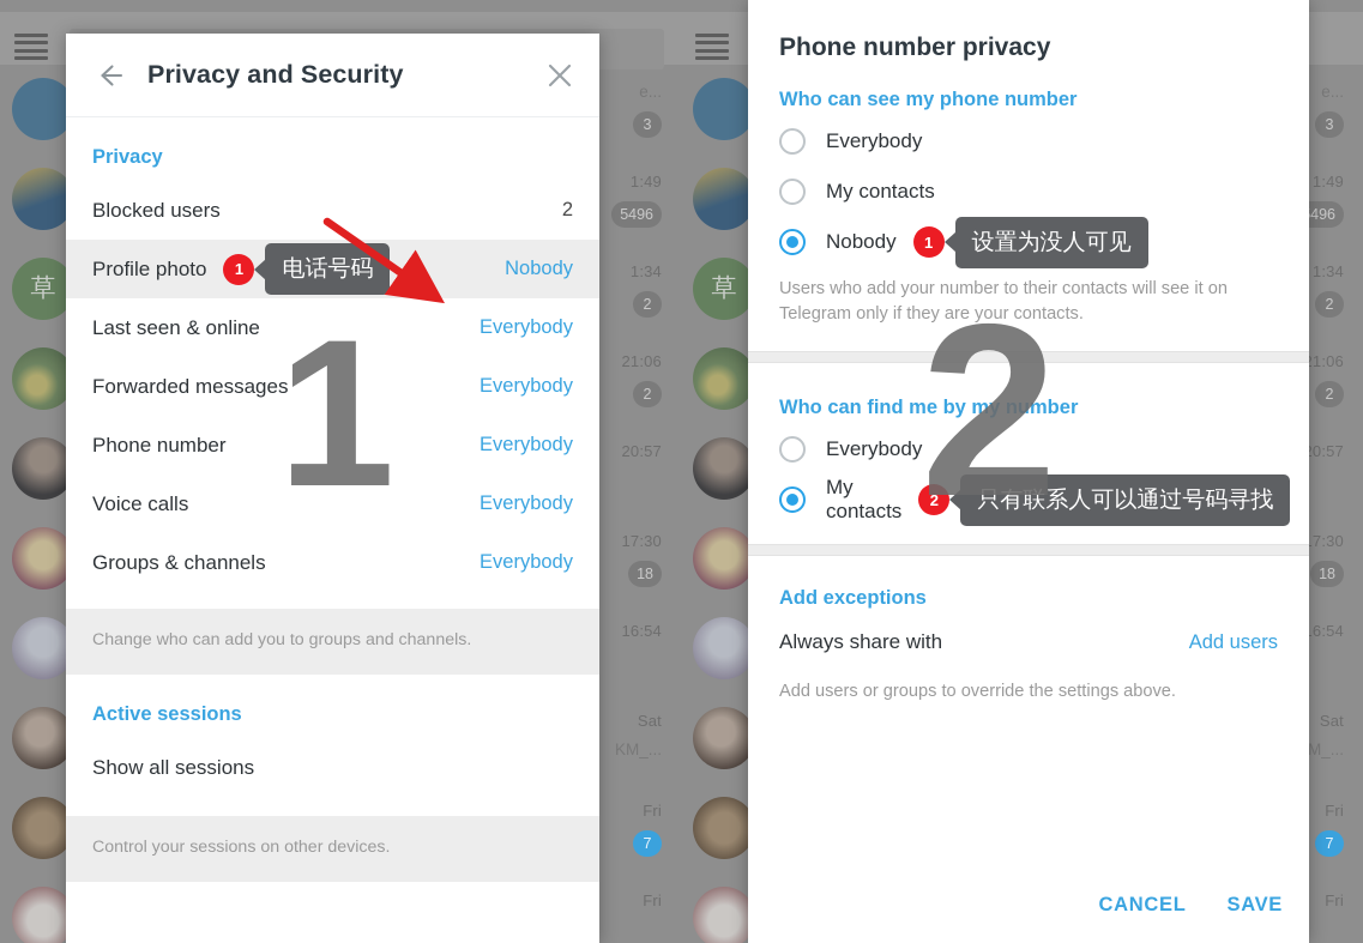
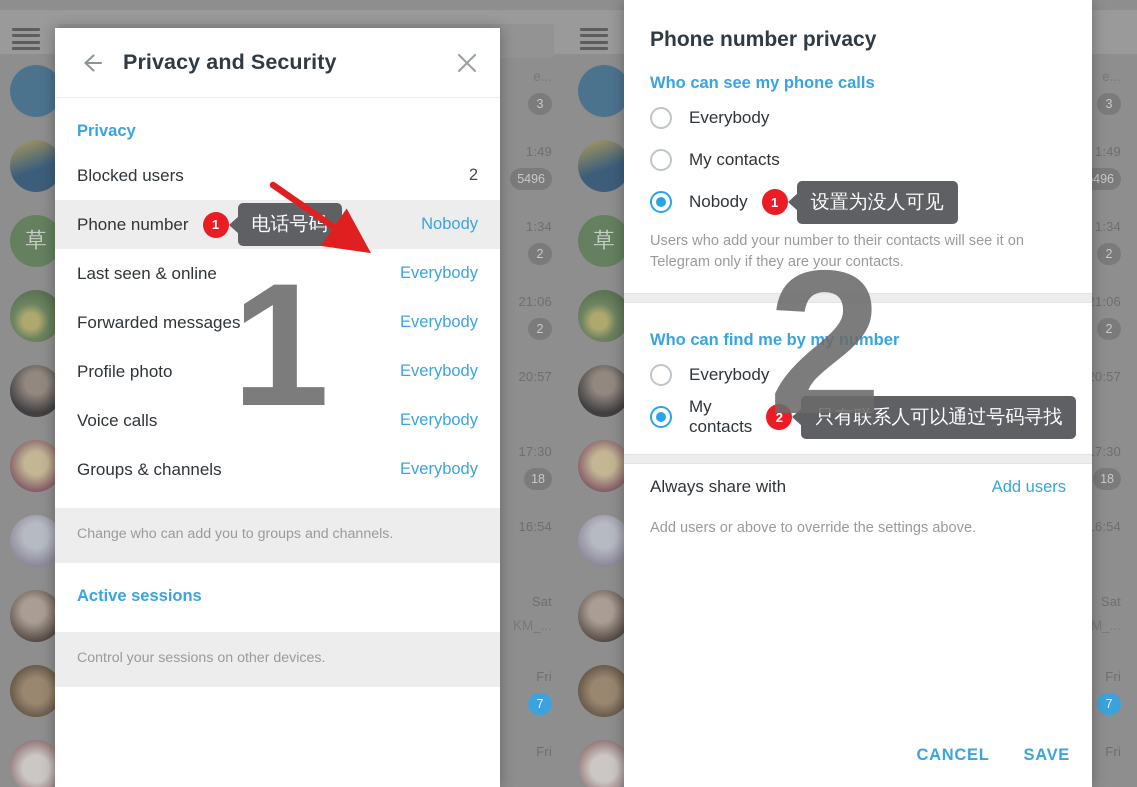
  3
  1:49
  5496
  草
  1:34
  2
  21:06
  2
  20:57
  17:30
  18
  16:54
  Sat
  Fri
  7
  Fri
  Privacy and Security
  Privacy
  Blocked users
  2
- Profile photo
+ Phone number
  1
  电话号码
  Nobody
  Last seen & online
  Everybody
  Forwarded messages
  Everybody
- Phone number
+ Profile photo
  Everybody
  Voice calls
  Everybody
  Groups & channels
  Everybody
  Change who can add you to groups and channels.
  Active sessions
- Show all sessions
  Control your sessions on other devices.
  1
  e...
  3
  1:49
  496
  草
  1:34
  2
  1:06
  2
  0:57
  7:30
  18
  6:54
  Sat
  M_...
  Fri
  7
  Fri
  Phone number privacy
- Who can see my phone number
+ Who can see my phone calls
  Everybody
  My contacts
  Nobody
  1
  设置为没人可见
  Users who add your number to their contacts will see it on Telegram only if they are your contacts.
  Who can find me by my number
  Everybody
  My contacts
  2
  只有联系人可以通过号码寻找
- Add exceptions
  Always share with
  Add users
- Add users or groups to override the settings above.
+ Add users or above to override the settings above.
  CANCEL
  SAVE
  2
